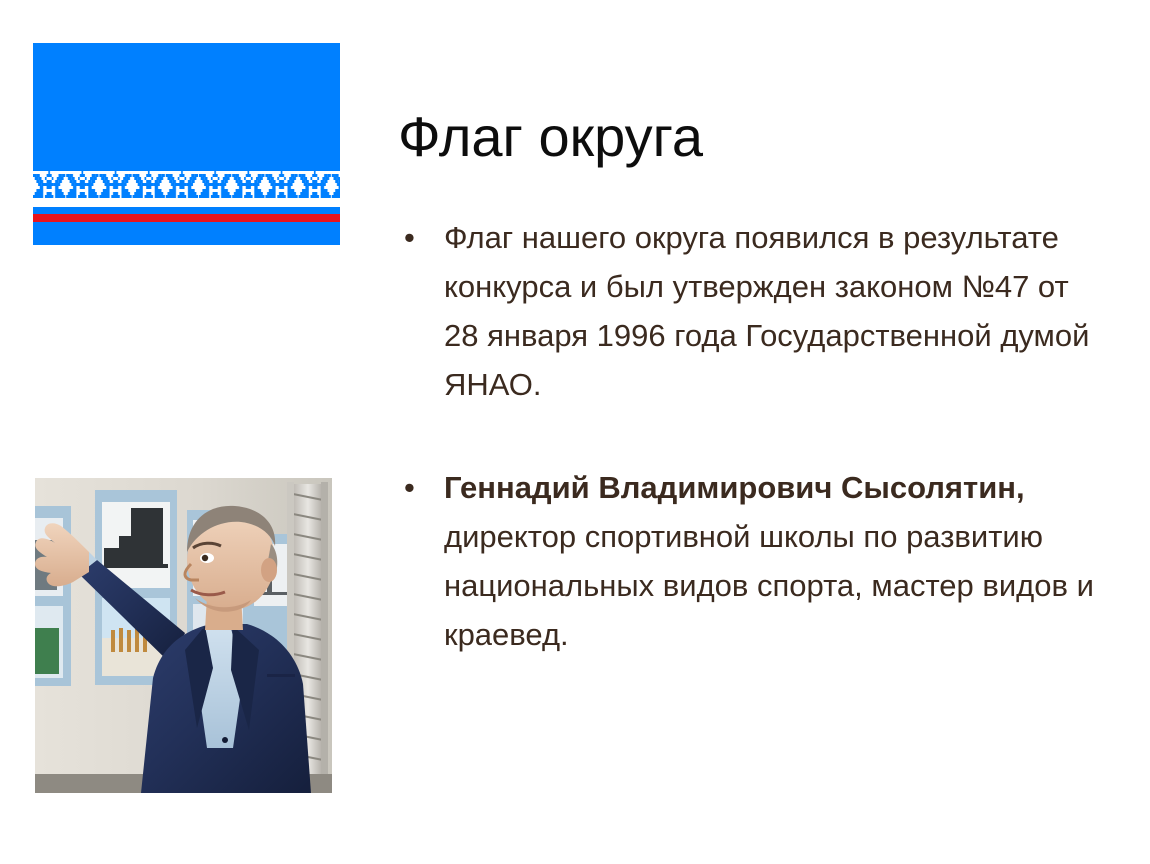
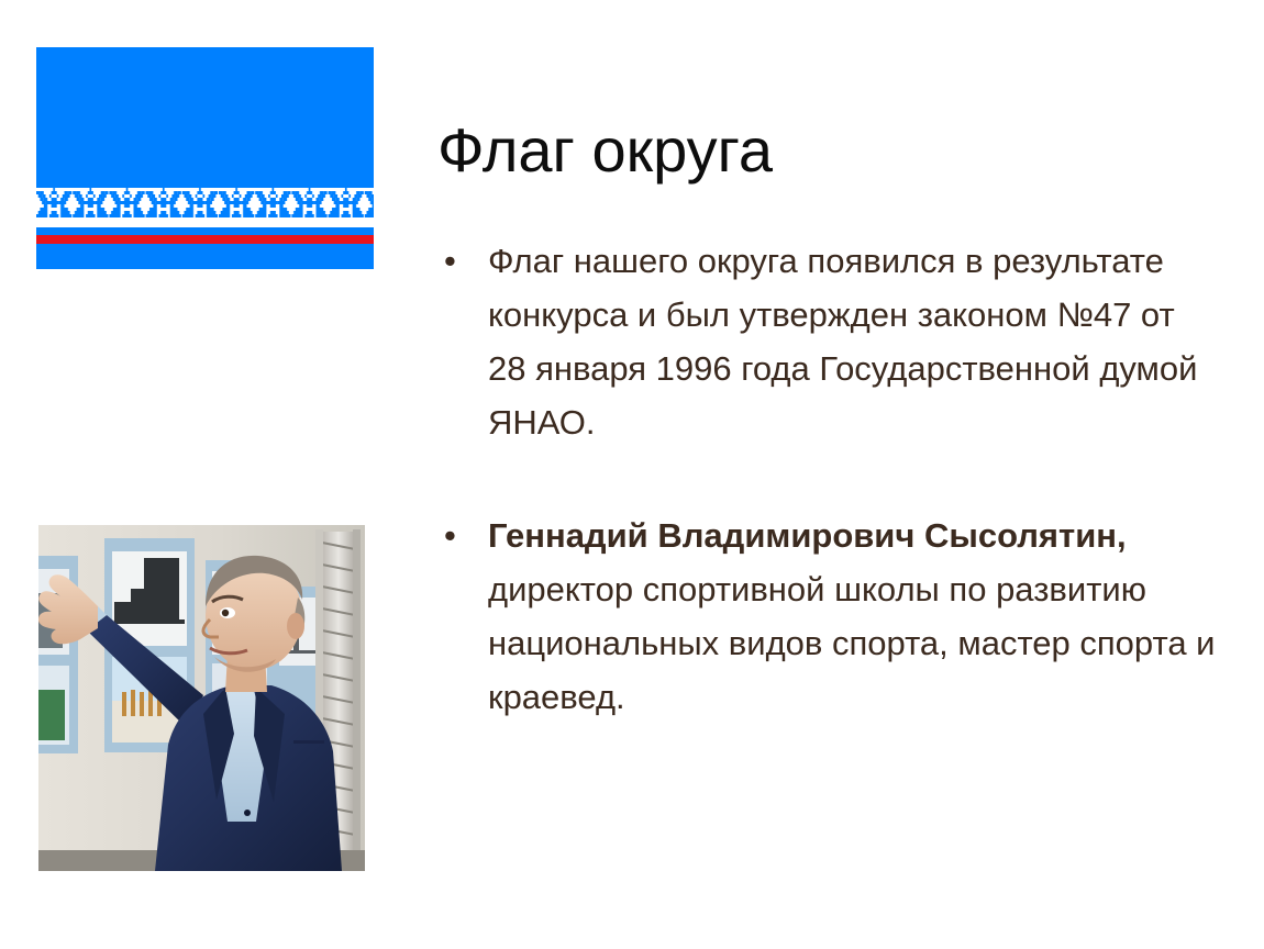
  Флаг округа
  •
  Флаг нашего округа появился в результате конкурса и был утвержден законом №47 от 28 января 1996 года Государственной думой ЯНАО.
  •
- Геннадий Владимирович Сысолятин, директор спортивной школы по развитию национальных видов спорта, мастер видов и краевед.
+ Геннадий Владимирович Сысолятин, директор спортивной школы по развитию национальных видов спорта, мастер спорта и краевед.
